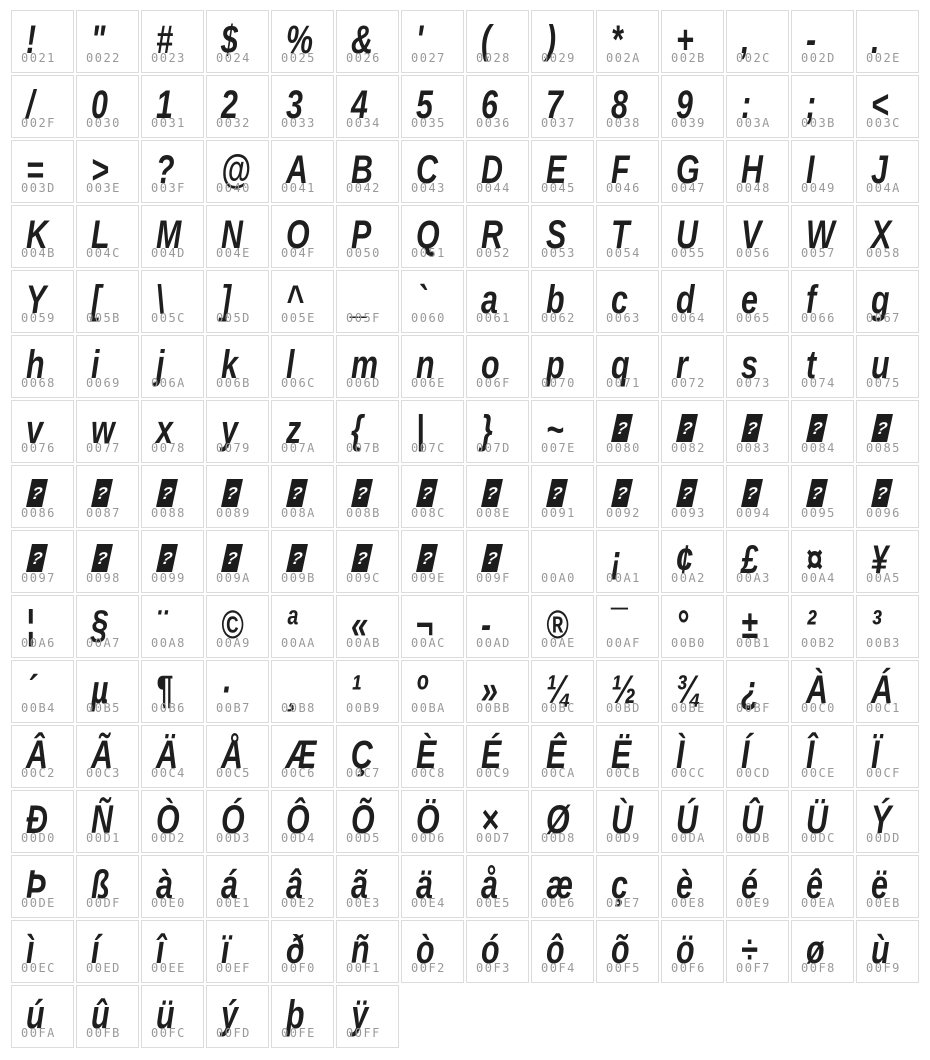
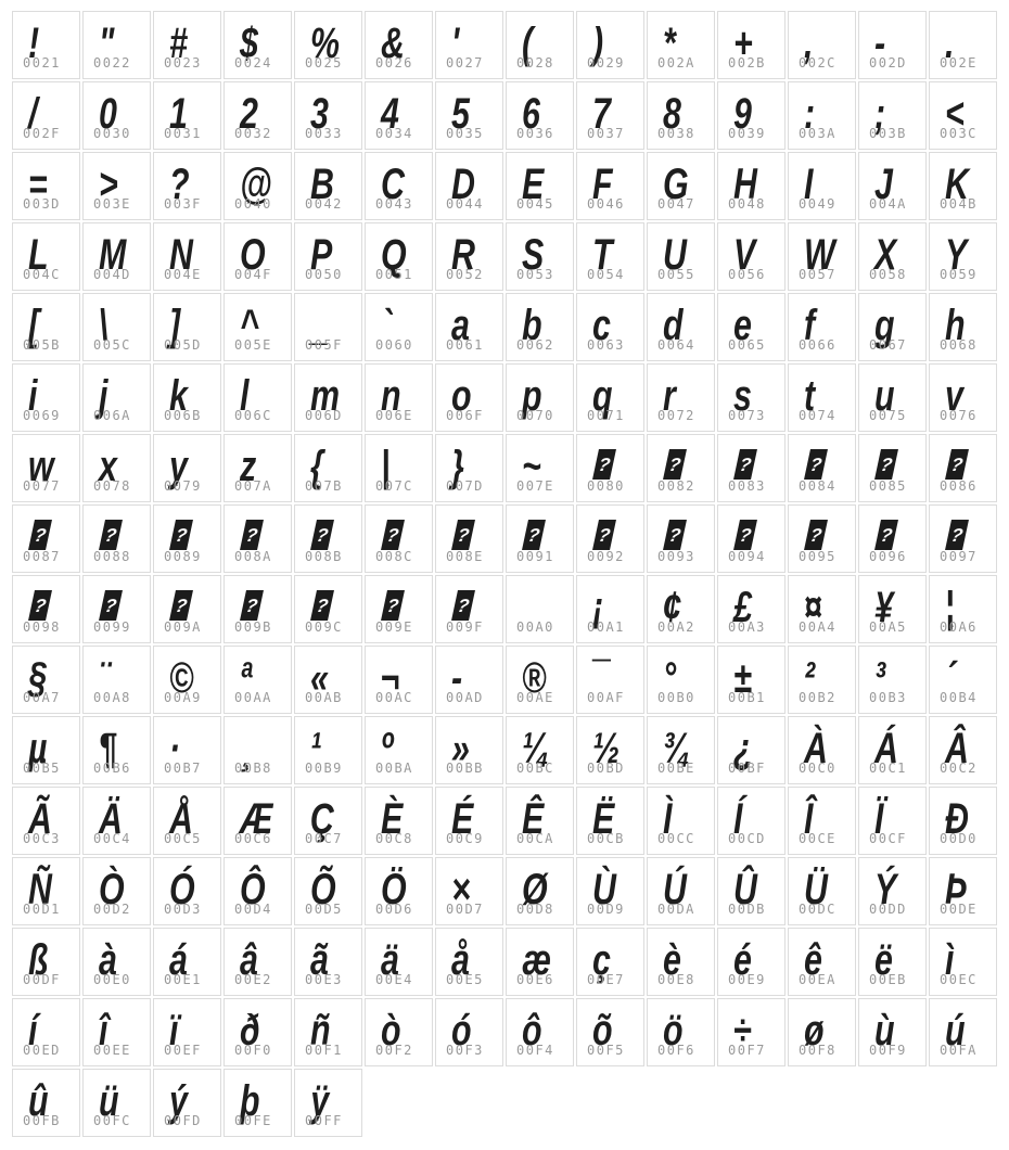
  !
  0021
  "
  0022
  #
  0023
  $
  0024
  %
  0025
  &
  0026
  '
  0027
  (
  0028
  )
  0029
  *
  002A
  +
  002B
  ,
  002C
  -
  002D
  .
  002E
  /
  002F
  0
  0030
  1
  0031
  2
  0032
  3
  0033
  4
  0034
  5
  0035
  6
  0036
  7
  0037
  8
  0038
  9
  0039
  :
  003A
  ;
  003B
  <
  003C
  =
  003D
  >
  003E
  ?
  003F
  @
  0040
- A
- 0041
  B
  0042
  C
  0043
  D
  0044
  E
  0045
  F
  0046
  G
  0047
  H
  0048
  I
  0049
  J
  004A
  K
  004B
  L
  004C
  M
  004D
  N
  004E
  O
  004F
  P
  0050
  Q
  0051
  R
  0052
  S
  0053
  T
  0054
  U
  0055
  V
  0056
  W
  0057
  X
  0058
  Y
  0059
  [
  005B
  \
  005C
  ]
  005D
  ^
  005E
  _
  005F
  `
  0060
  a
  0061
  b
  0062
  c
  0063
  d
  0064
  e
  0065
  f
  0066
  g
  0067
  h
  0068
  i
  0069
  j
  006A
  k
  006B
  l
  006C
  m
  006D
  n
  006E
  o
  006F
  p
  0070
  q
  0071
  r
  0072
  s
  0073
  t
  0074
  u
  0075
  v
  0076
  w
  0077
  x
  0078
  y
  0079
  z
  007A
  {
  007B
  |
  007C
  }
  007D
  ~
  007E
  0080
  0082
  0083
  0084
  0085
  0086
  0087
  0088
  0089
  008A
  008B
  008C
  008E
  0091
  0092
  0093
  0094
  0095
  0096
  0097
  0098
  0099
  009A
  009B
  009C
  009E
  009F
  00A0
  ¡
  00A1
  ¢
  00A2
  £
  00A3
  ¤
  00A4
  ¥
  00A5
  ¦
  00A6
  §
  00A7
  ¨
  00A8
  ©
  00A9
  ª
  00AA
  «
  00AB
  ¬
  00AC
  -
  00AD
  ®
  00AE
  ¯
  00AF
  °
  00B0
  ±
  00B1
  ²
  00B2
  ³
  00B3
  ´
  00B4
  µ
  00B5
  ¶
  00B6
  ·
  00B7
  ¸
  00B8
  ¹
  00B9
  º
  00BA
  »
  00BB
  ¼
  00BC
  ½
  00BD
  ¾
  00BE
  ¿
  00BF
  À
  00C0
  Á
  00C1
  Â
  00C2
  Ã
  00C3
  Ä
  00C4
  Å
  00C5
  Æ
  00C6
  Ç
  00C7
  È
  00C8
  É
  00C9
  Ê
  00CA
  Ë
  00CB
  Ì
  00CC
  Í
  00CD
  Î
  00CE
  Ï
  00CF
  Ð
  00D0
  Ñ
  00D1
  Ò
  00D2
  Ó
  00D3
  Ô
  00D4
  Õ
  00D5
  Ö
  00D6
  ×
  00D7
  Ø
  00D8
  Ù
  00D9
  Ú
  00DA
  Û
  00DB
  Ü
  00DC
  Ý
  00DD
  Þ
  00DE
  ß
  00DF
  à
  00E0
  á
  00E1
  â
  00E2
  ã
  00E3
  ä
  00E4
  å
  00E5
  æ
  00E6
  ç
  00E7
  è
  00E8
  é
  00E9
  ê
  00EA
  ë
  00EB
  ì
  00EC
  í
  00ED
  î
  00EE
  ï
  00EF
  ð
  00F0
  ñ
  00F1
  ò
  00F2
  ó
  00F3
  ô
  00F4
  õ
  00F5
  ö
  00F6
  ÷
  00F7
  ø
  00F8
  ù
  00F9
  ú
  00FA
  û
  00FB
  ü
  00FC
  ý
  00FD
  þ
  00FE
  ÿ
  00FF
